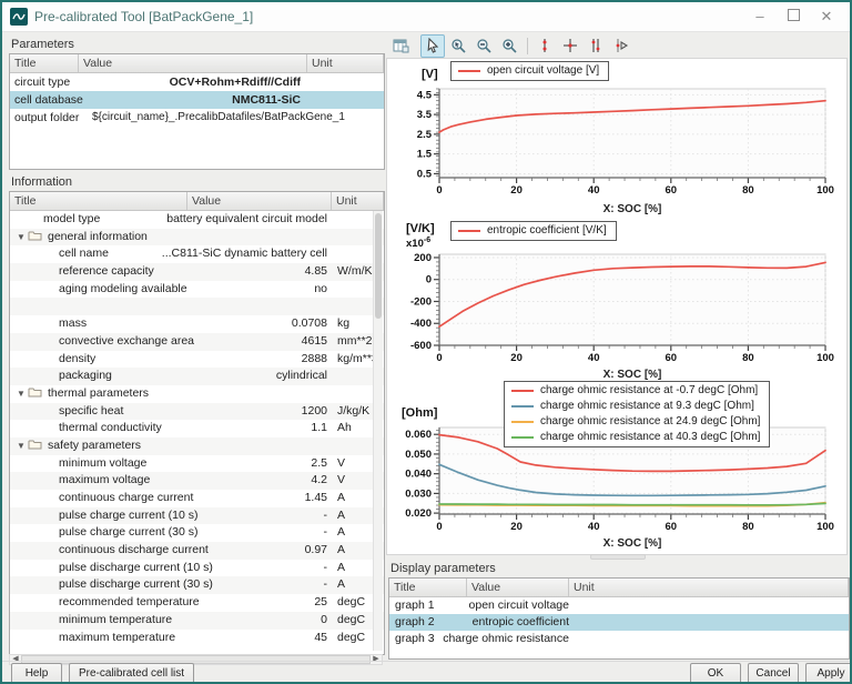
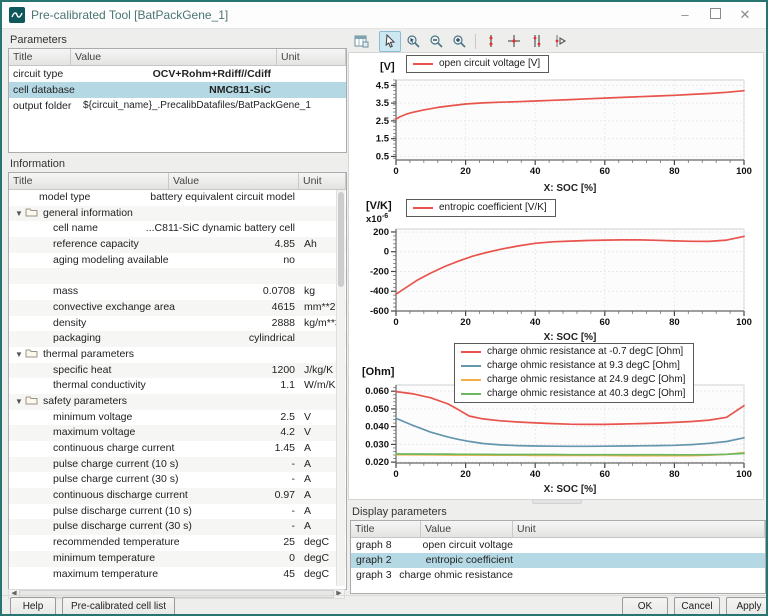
  Pre-calibrated Tool [BatPackGene_1]
  –
  ✕
  Parameters
  Title
  Value
  Unit
  circuit type
  OCV+Rohm+Rdiff//Cdiff
  cell database
  NMC811-SiC
  output folder
  ${circuit_name}_.PrecalibDatafiles/BatPackGene_1
  Information
  Title
  Value
  Unit
  model type
  battery equivalent circuit model
  ▼ general information
  cell name
  ...C811-SiC dynamic battery cell
  reference capacity
  4.85
- W/m/K
+ Ah
  aging modeling available
  no
  mass
  0.0708
  kg
  convective exchange area
  4615
  mm**2
  density
  2888
  kg/m**
  packaging
  cylindrical
  ▼ thermal parameters
  specific heat
  1200
  J/kg/K
  thermal conductivity
  1.1
- Ah
+ W/m/K
  ▼ safety parameters
  minimum voltage
  2.5
  V
  maximum voltage
  4.2
  V
  continuous charge current
  1.45
  A
  pulse charge current (10 s)
  -
  A
  pulse charge current (30 s)
  -
  A
  continuous discharge current
  0.97
  A
  pulse discharge current (10 s)
  -
  A
  pulse discharge current (30 s)
  -
  A
  recommended temperature
  25
  degC
  minimum temperature
  0
  degC
  maximum temperature
  45
  degC
  [V]
  open circuit voltage [V]
  0
  20
  40
  60
  80
  100
  0.5
  1.5
  2.5
  3.5
  4.5
  X: SOC [%]
  [V/K]
  entropic coefficient [V/K]
  0
  20
  40
  60
  80
  100
  -600
  -400
  -200
  0
  200
  X: SOC [%]
  [Ohm]
  charge ohmic resistance at -0.7 degC [Ohm]
  charge ohmic resistance at 9.3 degC [Ohm]
  charge ohmic resistance at 24.9 degC [Ohm]
  charge ohmic resistance at 40.3 degC [Ohm]
  0
  20
  40
  60
  80
  100
  0.020
  0.030
  0.040
  0.050
  0.060
  X: SOC [%]
  Display parameters
  Title
  Value
  Unit
- graph 1
+ graph 8
  open circuit voltage
  graph 2
  entropic coefficient
  graph 3
  charge ohmic resistance
  Help
  Pre-calibrated cell list
  OK
  Cancel
  Apply
